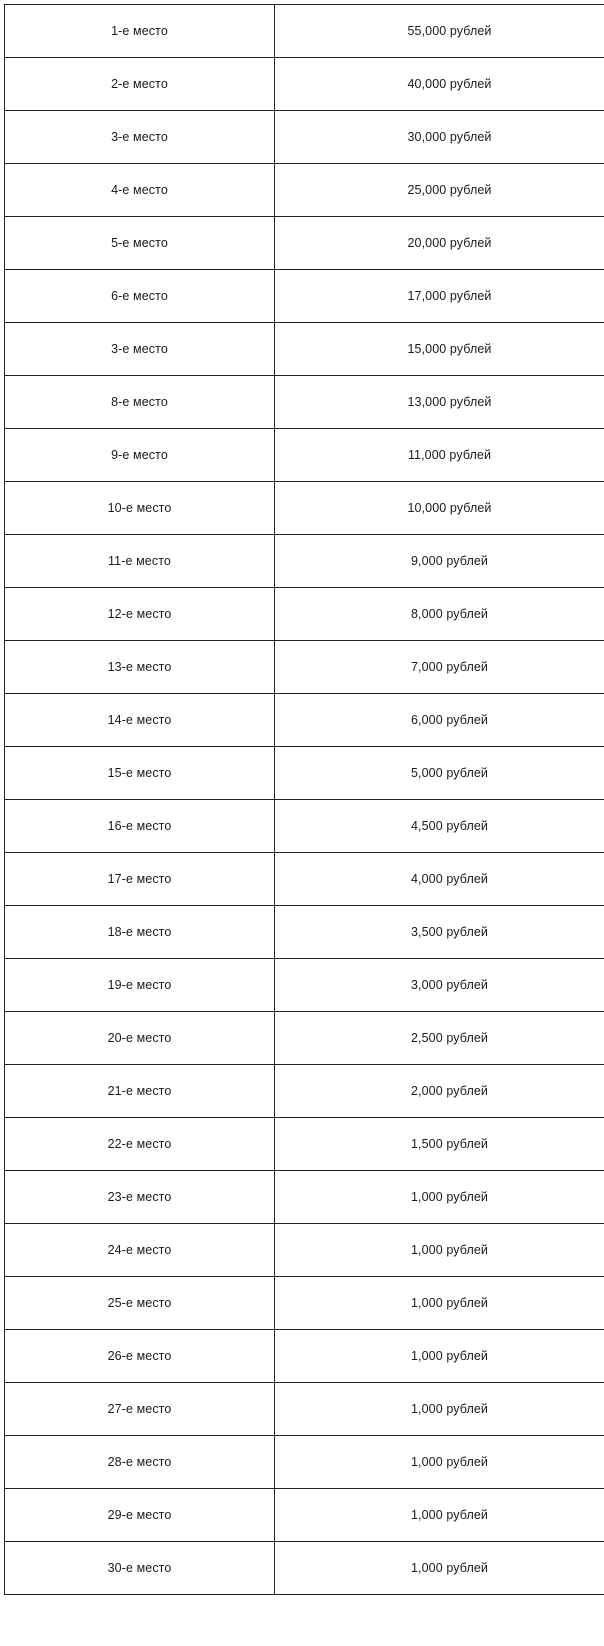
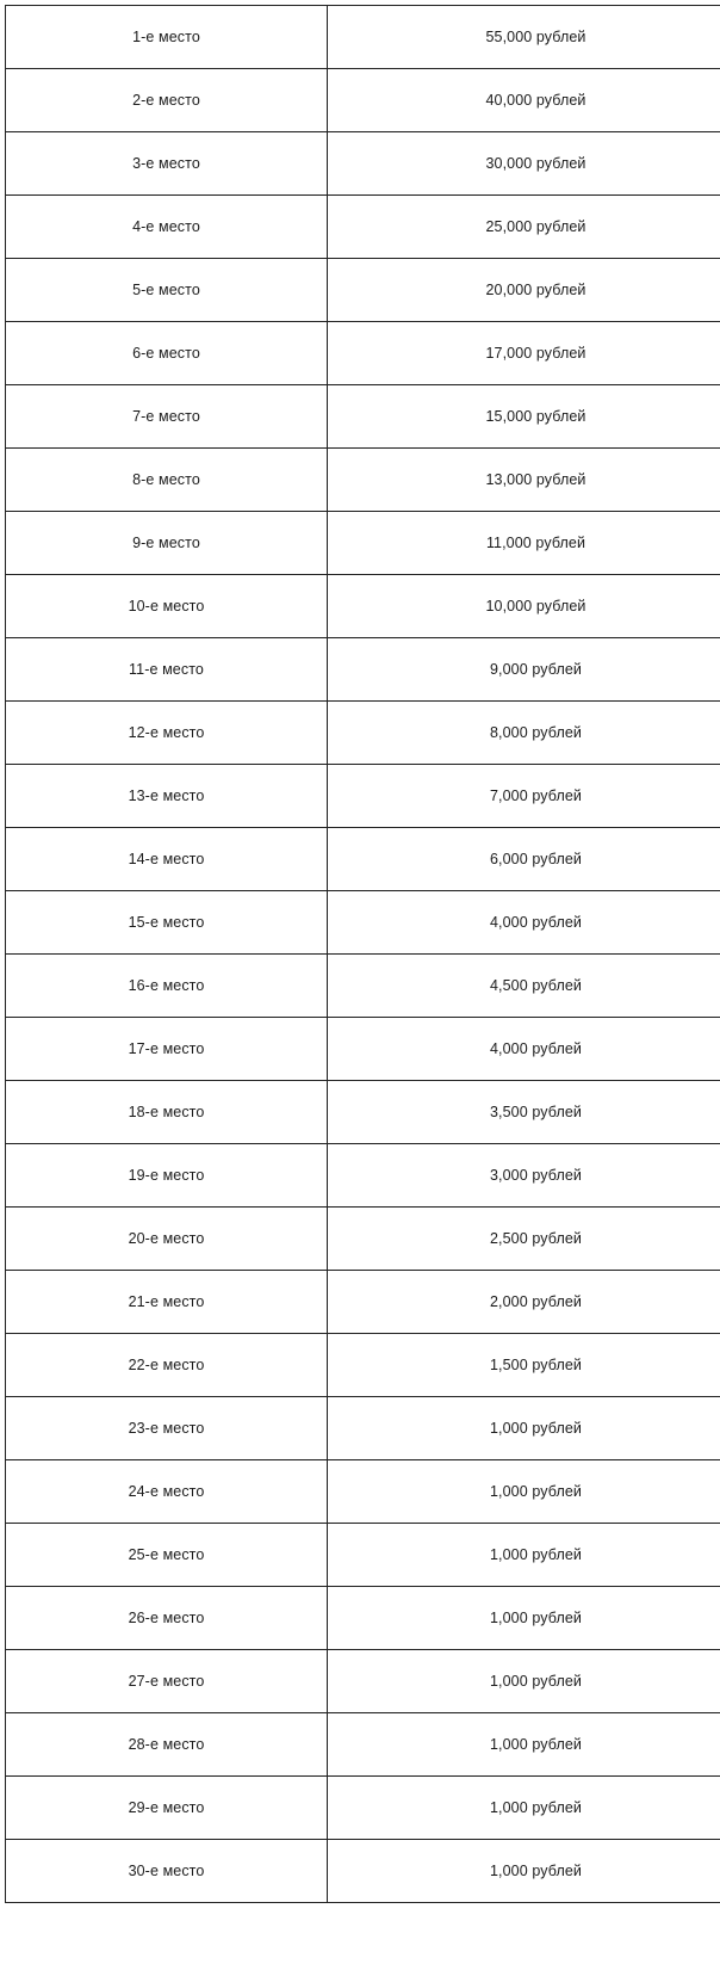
  1-е место	55,000 рублей
  2-е место	40,000 рублей
  3-е место	30,000 рублей
  4-е место	25,000 рублей
  5-е место	20,000 рублей
  6-е место	17,000 рублей
- 3-е место	15,000 рублей
+ 7-е место	15,000 рублей
  8-е место	13,000 рублей
  9-е место	11,000 рублей
  10-е место	10,000 рублей
  11-е место	9,000 рублей
  12-е место	8,000 рублей
  13-е место	7,000 рублей
  14-е место	6,000 рублей
- 15-е место	5,000 рублей
+ 15-е место	4,000 рублей
  16-е место	4,500 рублей
  17-е место	4,000 рублей
  18-е место	3,500 рублей
  19-е место	3,000 рублей
  20-е место	2,500 рублей
  21-е место	2,000 рублей
  22-е место	1,500 рублей
  23-е место	1,000 рублей
  24-е место	1,000 рублей
  25-е место	1,000 рублей
  26-е место	1,000 рублей
  27-е место	1,000 рублей
  28-е место	1,000 рублей
  29-е место	1,000 рублей
  30-е место	1,000 рублей
